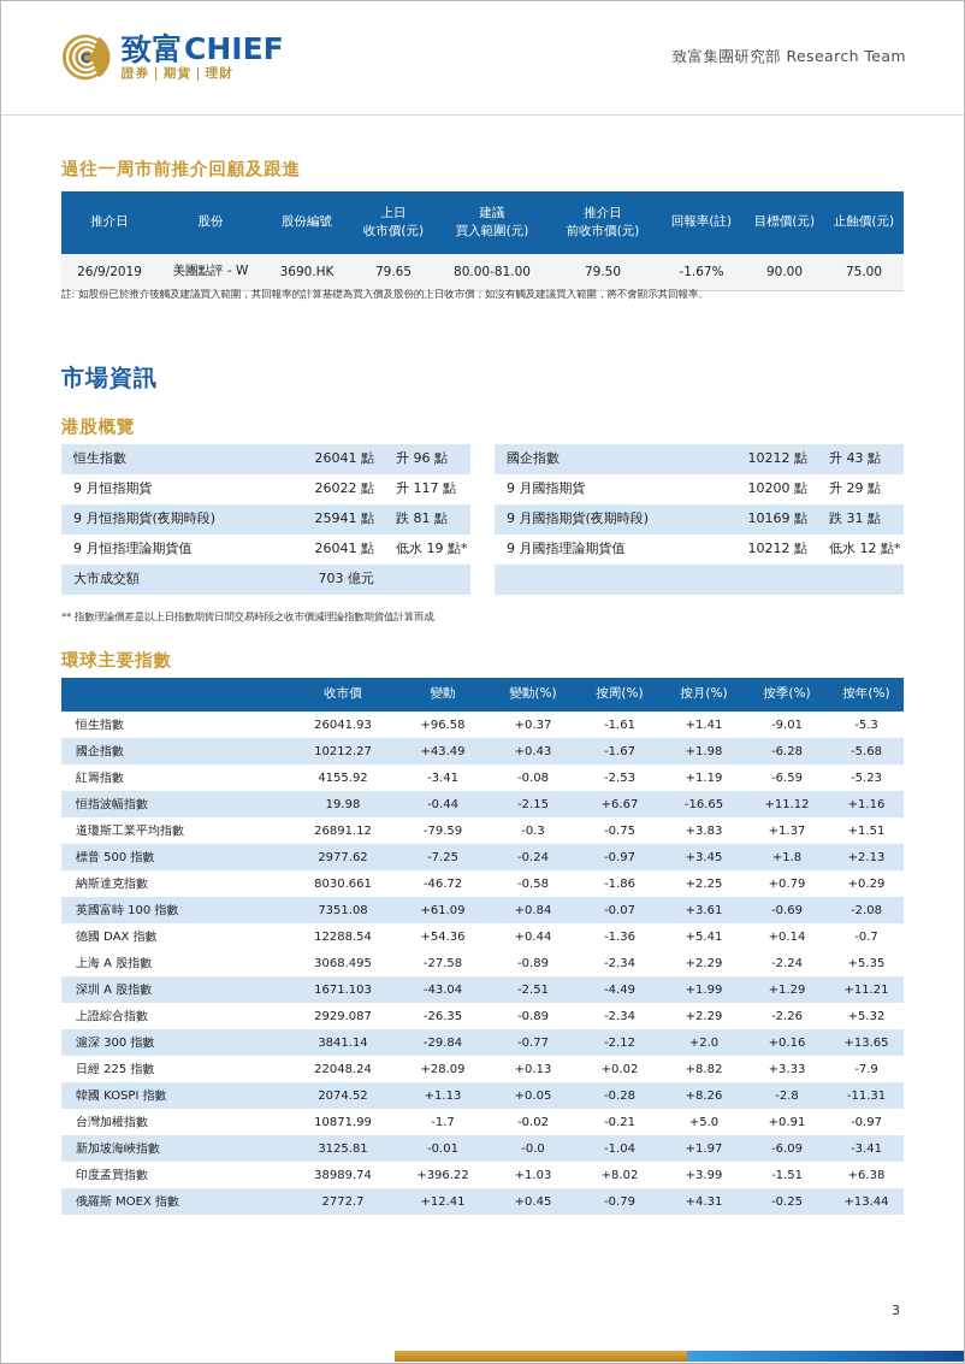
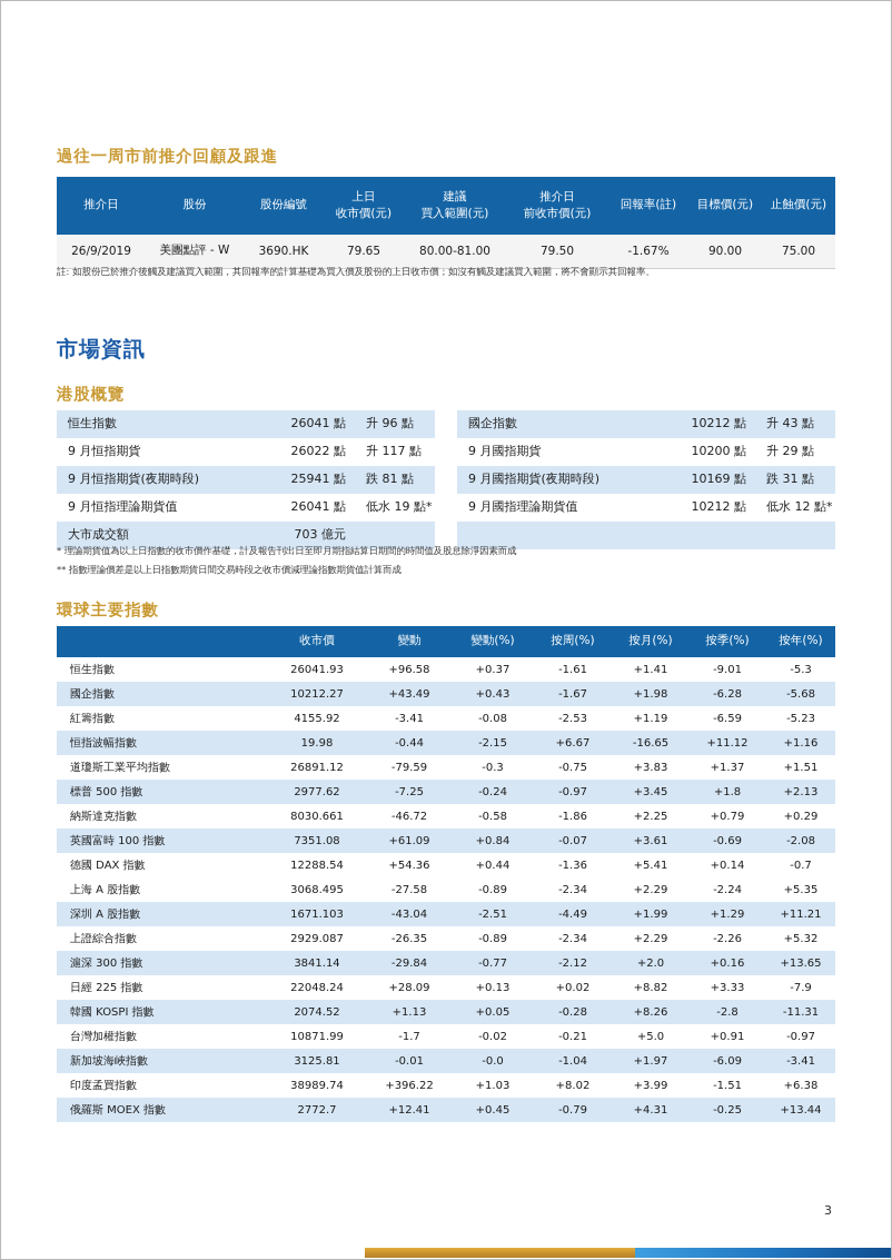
- C
- 致富CHIEF
- 證券｜期貨｜理財
- 致富集團研究部 Research Team
  過往一周市前推介回顧及跟進
  推介日	股份	股份編號	上日 收市價(元)	建議 買入範圍(元)	推介日 前收市價(元)	回報率(註)	目標價(元)	止蝕價(元)
  26/9/2019	美團點評 - W	3690.HK	79.65	80.00-81.00	79.50	-1.67%	90.00	75.00
  註: 如股份已於推介後觸及建議買入範圍，其回報率的計算基礎為買入價及股份的上日收市價；如沒有觸及建議買入範圍，將不會顯示其回報率。
  市場資訊
  港股概覽
  恒生指數
  26041 點
  升 96 點
  9 月恒指期貨
  26022 點
  升 117 點
  9 月恒指期貨(夜期時段)
  25941 點
  跌 81 點
  9 月恒指理論期貨值
  26041 點
  低水 19 點*
  大市成交額
  703 億元
  國企指數
  10212 點
  升 43 點
  9 月國指期貨
  10200 點
  升 29 點
  9 月國指期貨(夜期時段)
  10169 點
  跌 31 點
  9 月國指理論期貨值
  10212 點
  低水 12 點*
+ * 理論期貨值為以上日指數的收市價作基礎，計及報告刊出日至即月期指結算日期間的時間值及股息除淨因素而成
  ** 指數理論價差是以上日指數期貨日間交易時段之收市價減理論指數期貨值計算而成
  環球主要指數
  	收市價	變動	變動(%)	按周(%)	按月(%)	按季(%)	按年(%)
  恒生指數	26041.93	+96.58	+0.37	-1.61	+1.41	-9.01	-5.3
  國企指數	10212.27	+43.49	+0.43	-1.67	+1.98	-6.28	-5.68
  紅籌指數	4155.92	-3.41	-0.08	-2.53	+1.19	-6.59	-5.23
  恒指波幅指數	19.98	-0.44	-2.15	+6.67	-16.65	+11.12	+1.16
  道瓊斯工業平均指數	26891.12	-79.59	-0.3	-0.75	+3.83	+1.37	+1.51
  標普 500 指數	2977.62	-7.25	-0.24	-0.97	+3.45	+1.8	+2.13
  納斯達克指數	8030.661	-46.72	-0.58	-1.86	+2.25	+0.79	+0.29
  英國富時 100 指數	7351.08	+61.09	+0.84	-0.07	+3.61	-0.69	-2.08
  德國 DAX 指數	12288.54	+54.36	+0.44	-1.36	+5.41	+0.14	-0.7
  上海 A 股指數	3068.495	-27.58	-0.89	-2.34	+2.29	-2.24	+5.35
  深圳 A 股指數	1671.103	-43.04	-2.51	-4.49	+1.99	+1.29	+11.21
  上證綜合指數	2929.087	-26.35	-0.89	-2.34	+2.29	-2.26	+5.32
  滬深 300 指數	3841.14	-29.84	-0.77	-2.12	+2.0	+0.16	+13.65
  日經 225 指數	22048.24	+28.09	+0.13	+0.02	+8.82	+3.33	-7.9
  韓國 KOSPI 指數	2074.52	+1.13	+0.05	-0.28	+8.26	-2.8	-11.31
  台灣加權指數	10871.99	-1.7	-0.02	-0.21	+5.0	+0.91	-0.97
  新加坡海峽指數	3125.81	-0.01	-0.0	-1.04	+1.97	-6.09	-3.41
  印度孟買指數	38989.74	+396.22	+1.03	+8.02	+3.99	-1.51	+6.38
  俄羅斯 MOEX 指數	2772.7	+12.41	+0.45	-0.79	+4.31	-0.25	+13.44
  3
